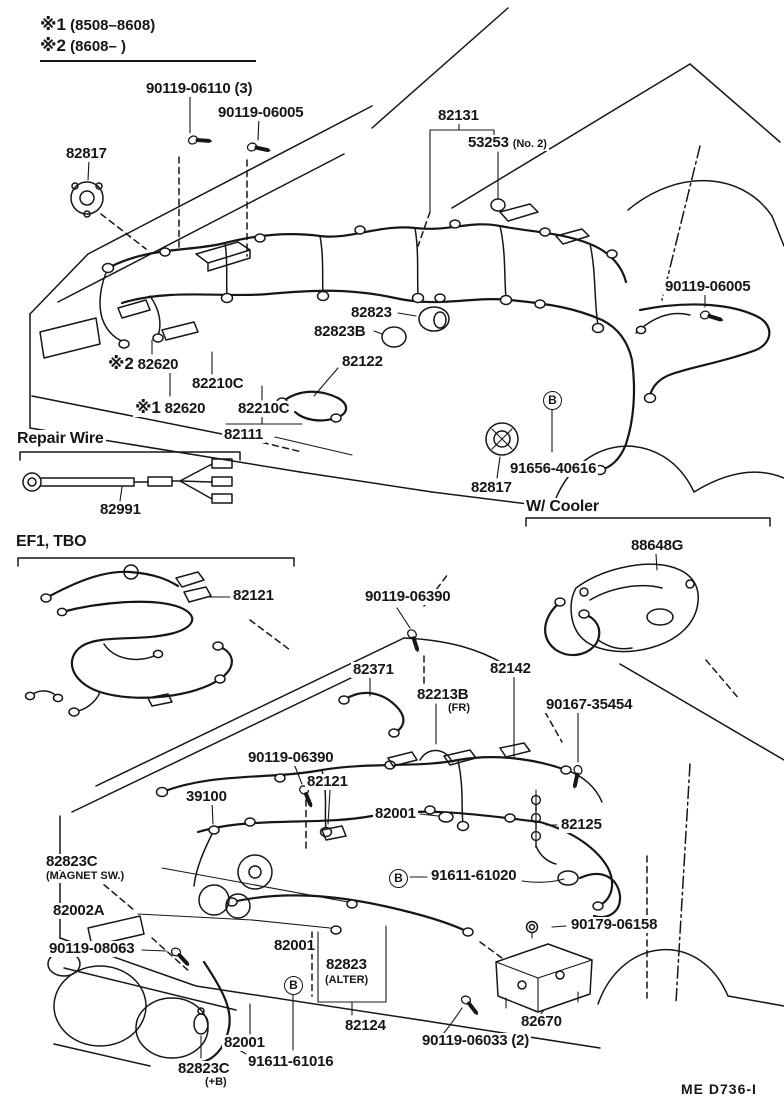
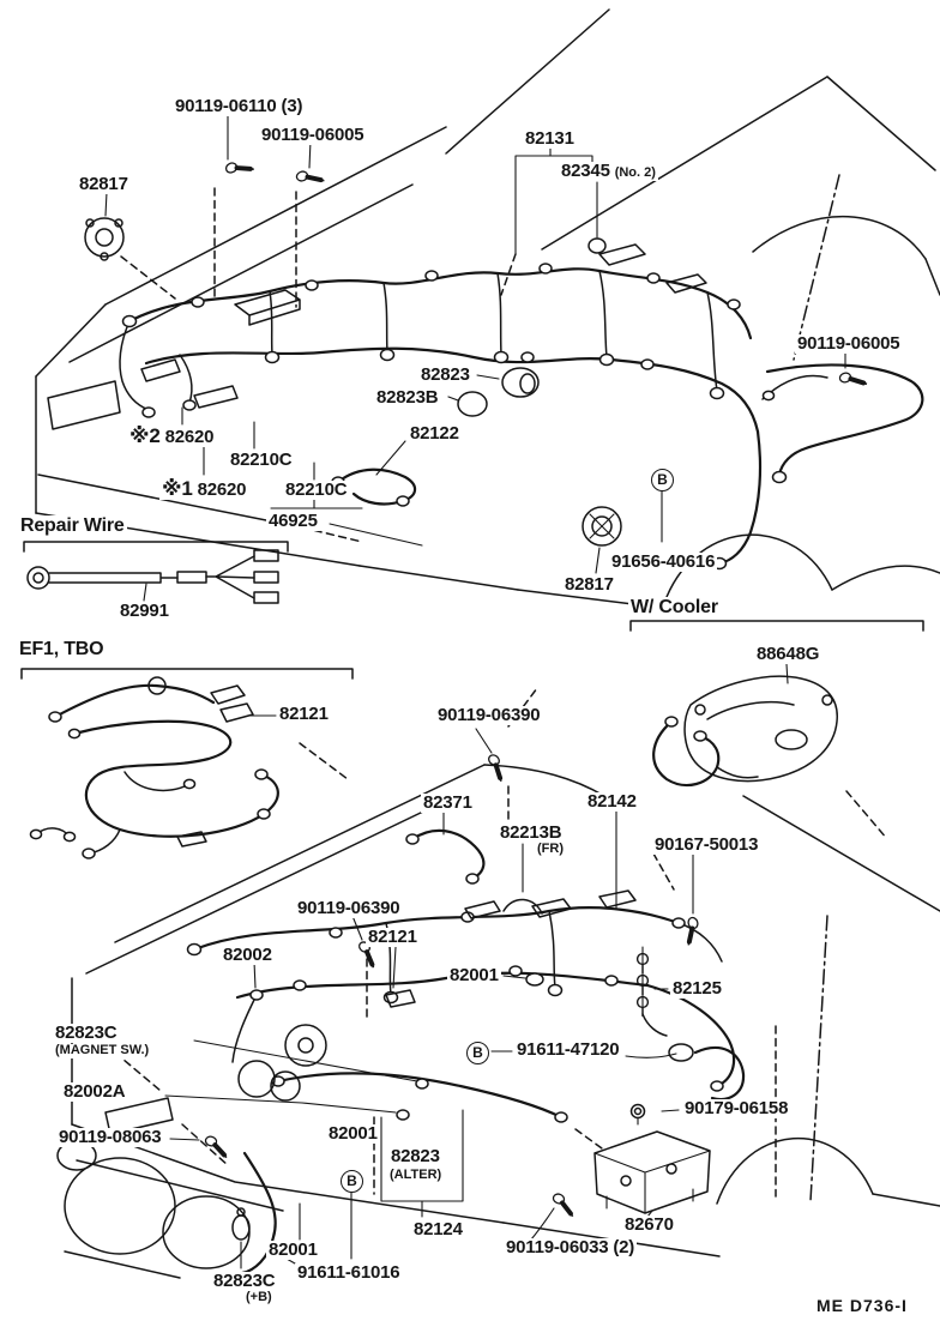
- ※1 (8508–8608)
- ※2 (8608– )
  90119-06110 (3)
  90119-06005
  82817
  82131
- 53253 (No. 2)
+ 82345 (No. 2)
  90119-06005
  82823
  82823B
  82122
  ※2 82620
  82210C
  ※1 82620
  82210C
- 82111
+ 46925
  Repair Wire
  82991
  B
  91656-40616
  82817
  W/ Cooler
  88648G
  EF1, TBO
  82121
  90119-06390
  82371
  82142
  82213B
  (FR)
- 90167-35454
+ 90167-50013
  90119-06390
- 39100
+ 82002
  82121
  82001
  82125
  82823C
  (MAGNET SW.)
  B
- 91611-61020
+ 91611-47120
  82002A
  90119-08063
  82001
  82823
  (ALTER)
  90179-06158
  B
  82124
  82670
  90119-06033 (2)
  82001
  91611-61016
  82823C
  (+B)
  ME D736-I
